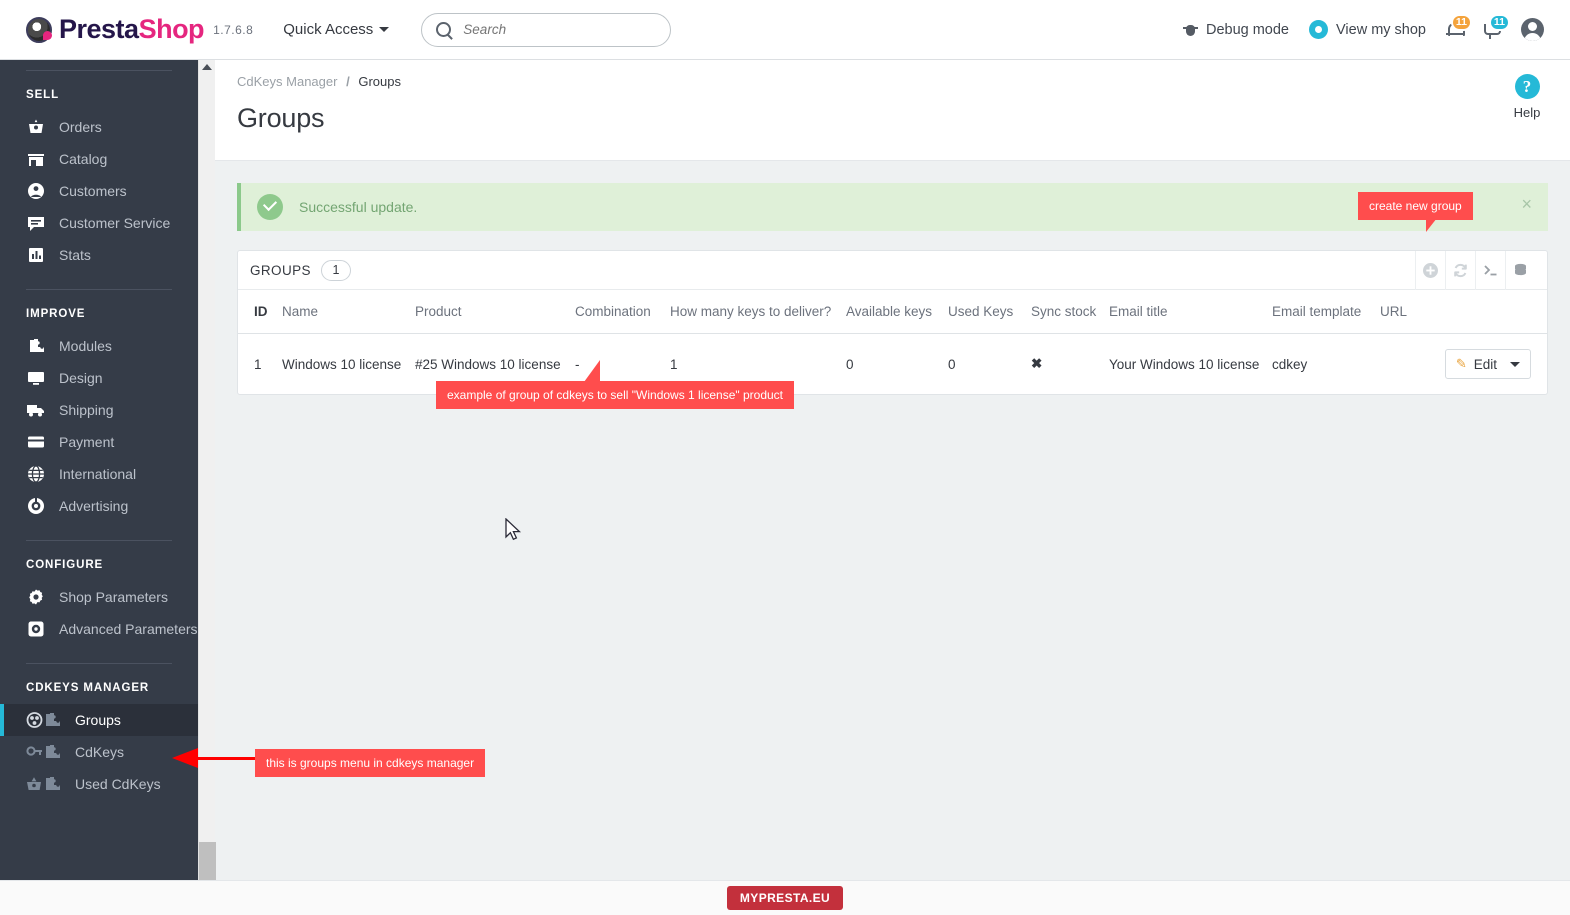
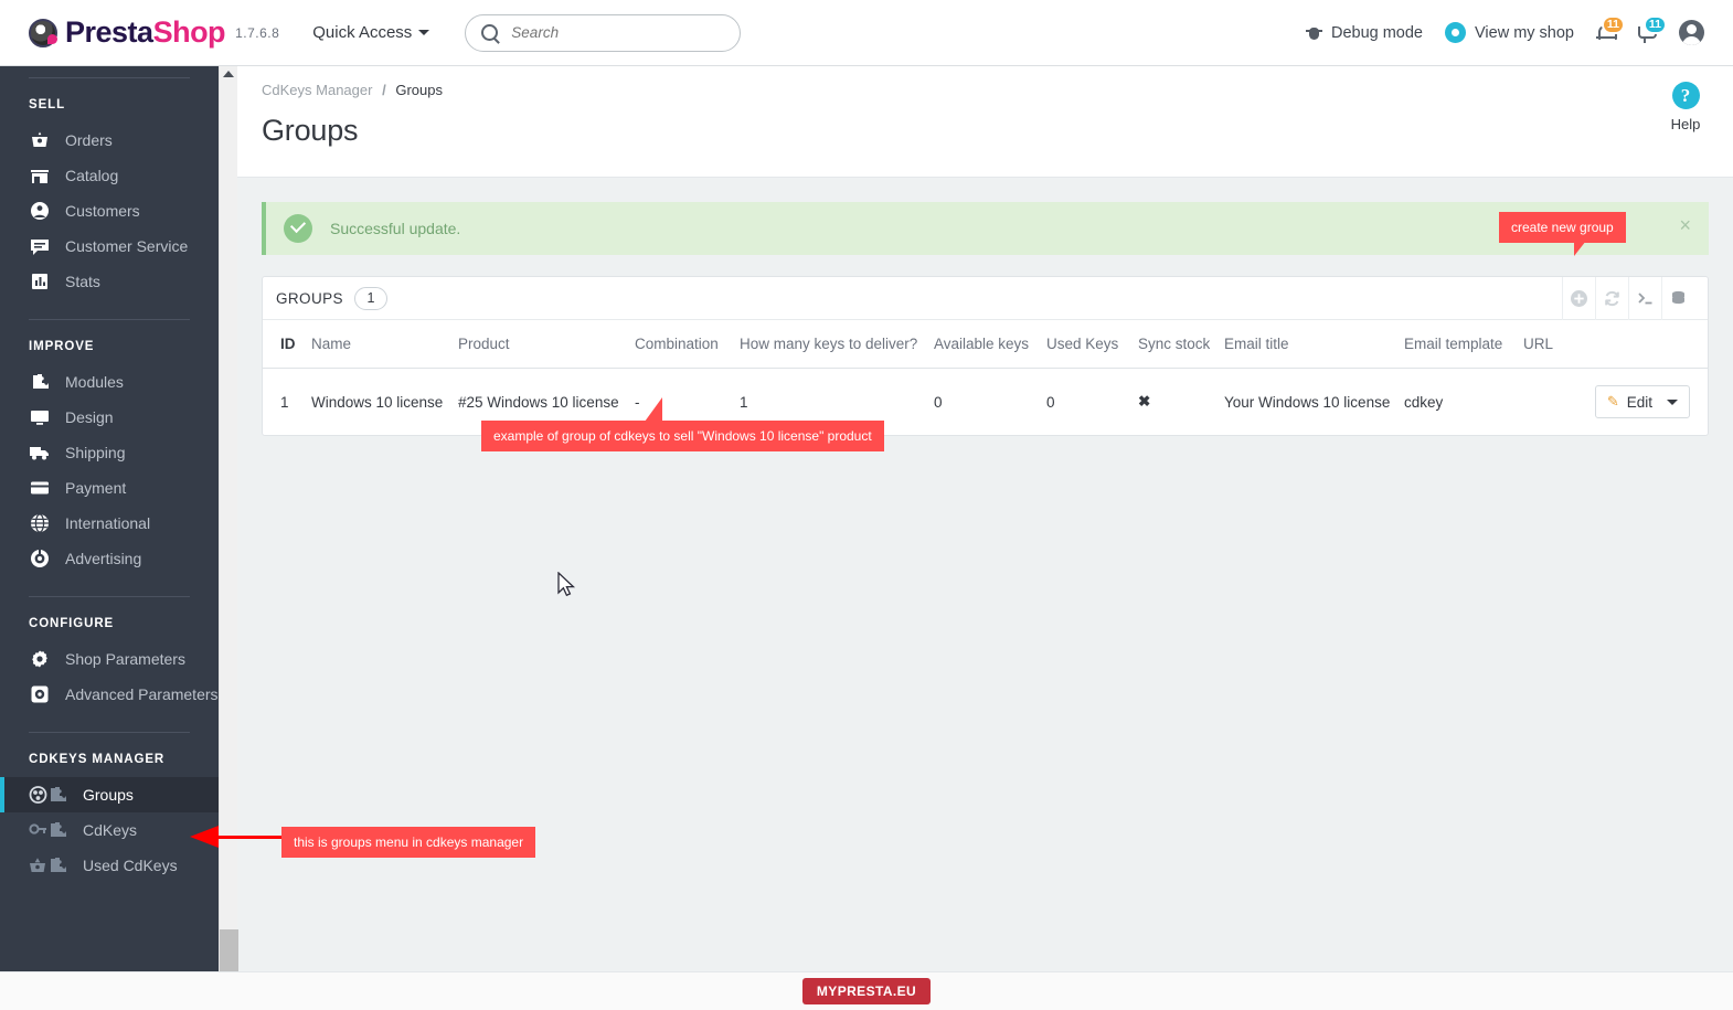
  PrestaShop
  1.7.6.8
  Quick Access
  Search
  Debug mode
  View my shop
  11
  11
  SELL
  Orders
  Catalog
  Customers
  Customer Service
  Stats
  IMPROVE
  Modules
  Design
  Shipping
  Payment
  International
  Advertising
  CONFIGURE
  Shop Parameters
  Advanced Parameters
  CDKEYS MANAGER
  Groups
  CdKeys
  Used CdKeys
  CdKeys Manager / Groups
  Groups
  ?
  Help
  Successful update.
  ×
  GROUPS
  1
  ID	Name	Product	Combination	How many keys to deliver?	Available keys	Used Keys	Sync stock	Email title	Email template	URL
  1	Windows 10 license	#25 Windows 10 license	-	1	0	0	✖	Your Windows 10 license	cdkey		✎ Edit
  create new group
- example of group of cdkeys to sell "Windows 1 license" product
+ example of group of cdkeys to sell "Windows 10 license" product
  this is groups menu in cdkeys manager
  MYPRESTA.EU
